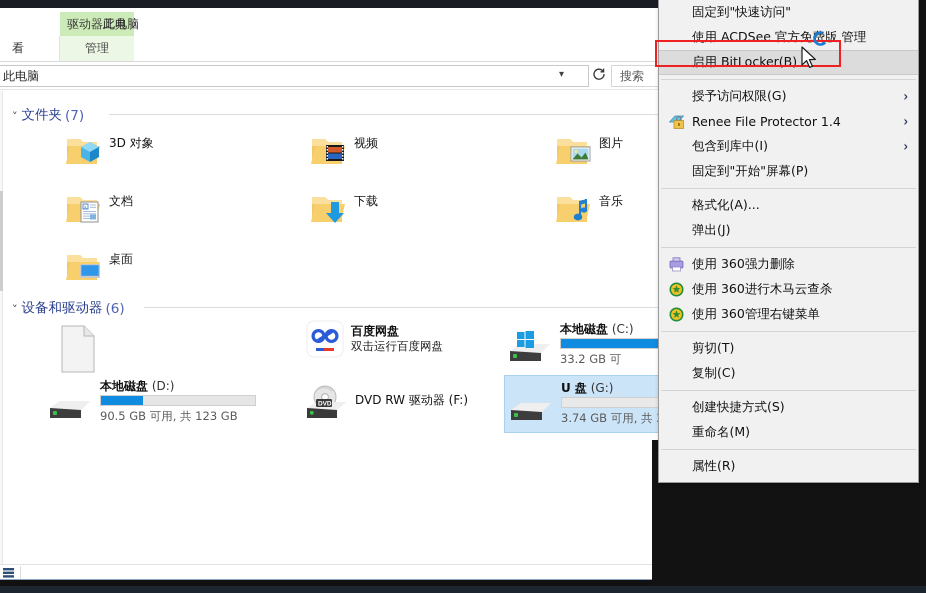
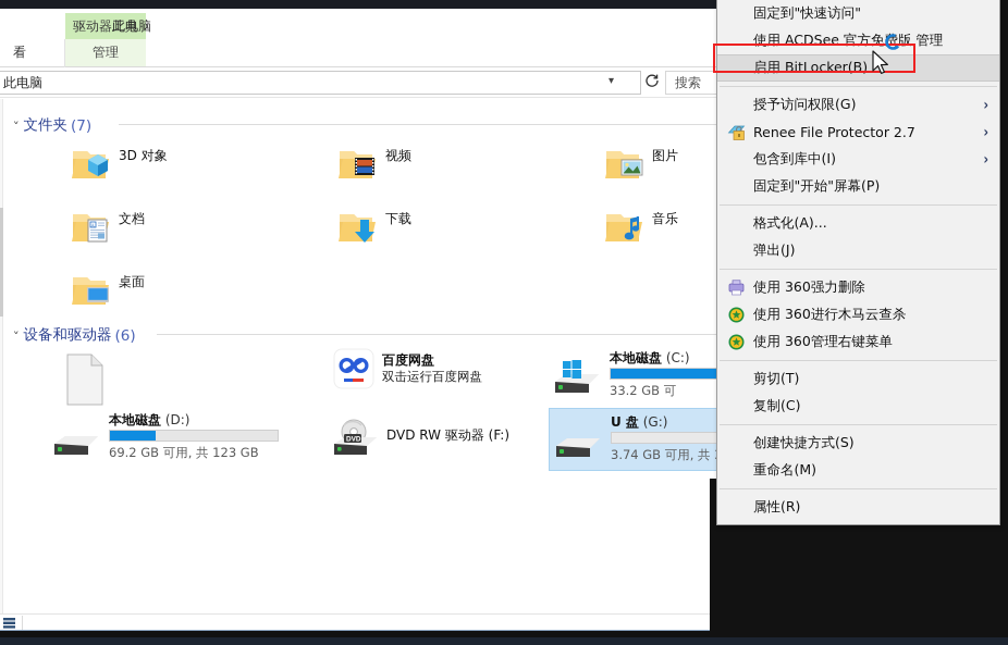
  看
  驱动器工具
  管理
  此电脑
  此电脑
  ▾
  搜索
  ˅
  文件夹
  (7)
  3D 对象
  视频
  图片
  文档
  下载
  音乐
  桌面
  ˅
  设备和驱动器
  (6)
  百度网盘
  双击运行百度网盘
  本地磁盘 (C:)
  33.2 GB 可
  本地磁盘 (D:)
- 90.5 GB 可用, 共 123 GB
+ 69.2 GB 可用, 共 123 GB
  DVD RW 驱动器 (F:)
  U 盘 (G:)
  固定到"快速访问"
  使用 ACDSee 官方免费版 管理
  启用 BitLocker(B)
  授予访问权限(G)
  ›
- Renee File Protector 1.4
+ Renee File Protector 2.7
  ›
  包含到库中(I)
  ›
  固定到"开始"屏幕(P)
  格式化(A)...
  弹出(J)
  使用 360强力删除
  使用 360进行木马云查杀
  使用 360管理右键菜单
  剪切(T)
  复制(C)
  创建快捷方式(S)
  重命名(M)
  属性(R)
